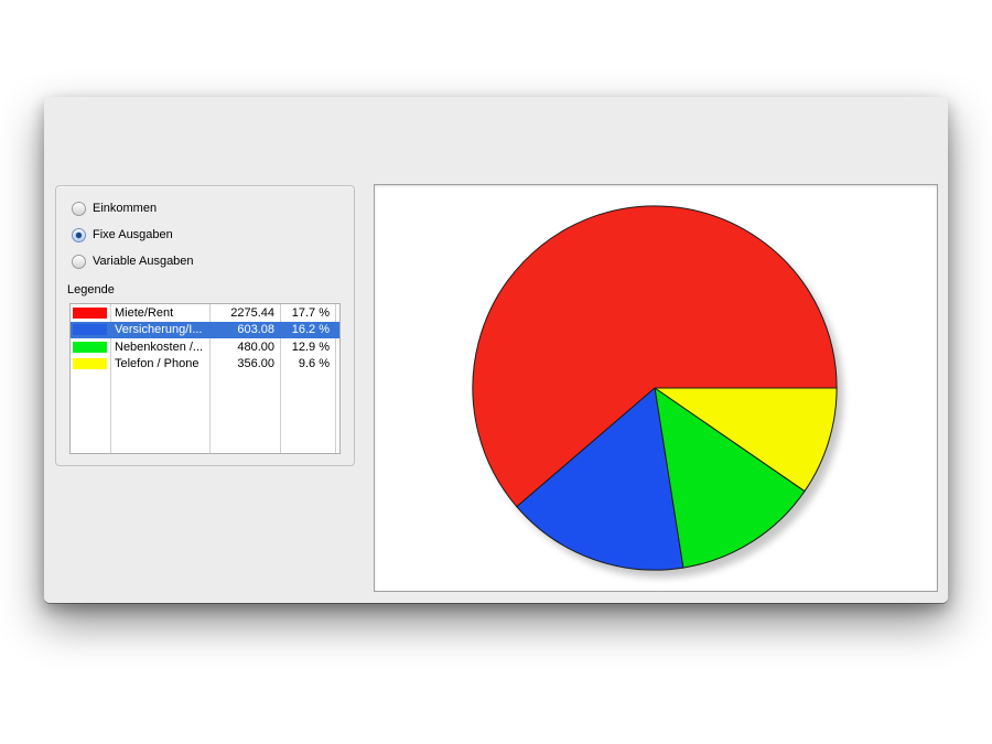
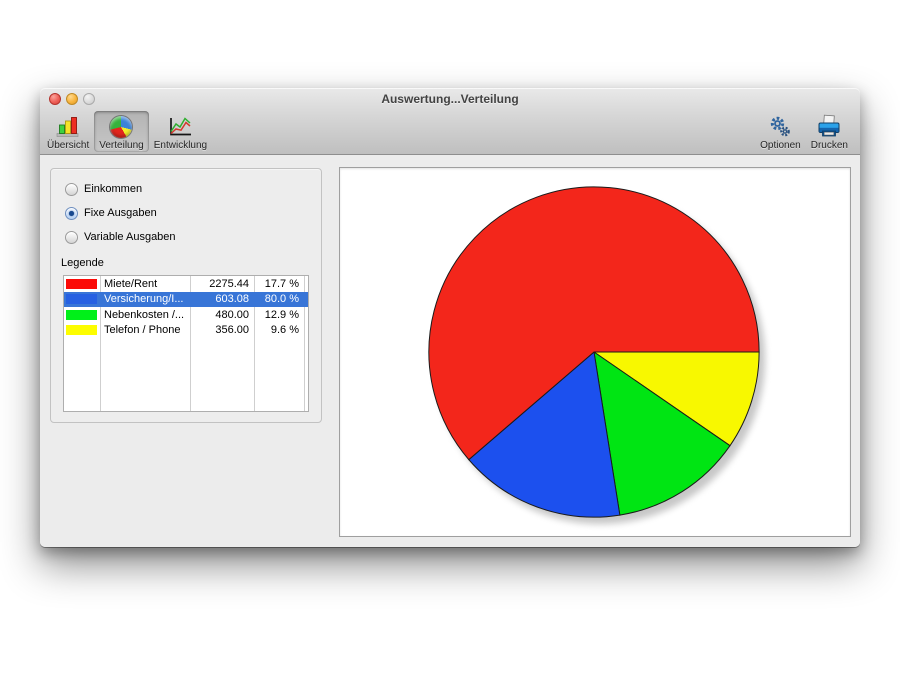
+ Auswertung...Verteilung
+ Übersicht
+ Verteilung
+ Entwicklung
+ Optionen
+ Drucken
  Einkommen
  Fixe Ausgaben
  Variable Ausgaben
  Legende
  Miete/Rent
  2275.44
  17.7 %
  Versicherung/I...
  603.08
- 16.2 %
+ 80.0 %
  Nebenkosten /...
  480.00
  12.9 %
  Telefon / Phone
  356.00
  9.6 %
